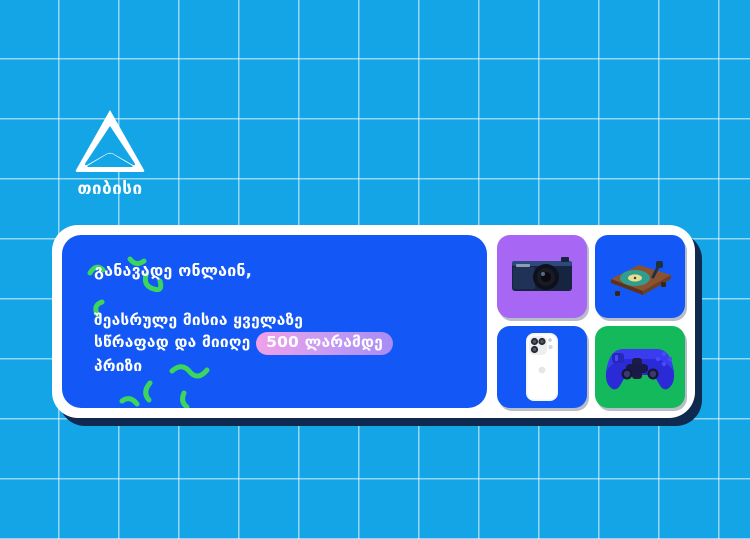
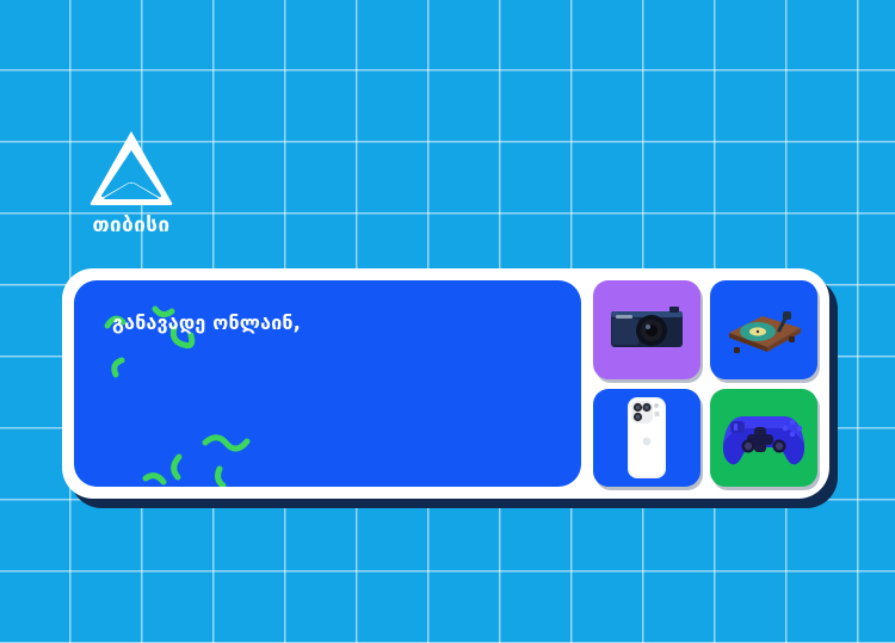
  თიბისი
  განავადე ონლაინ,
- შეასრულე მისია ყველაზე
- სწრაფად და მიიღე 500 ლარამდე
- პრიზი
